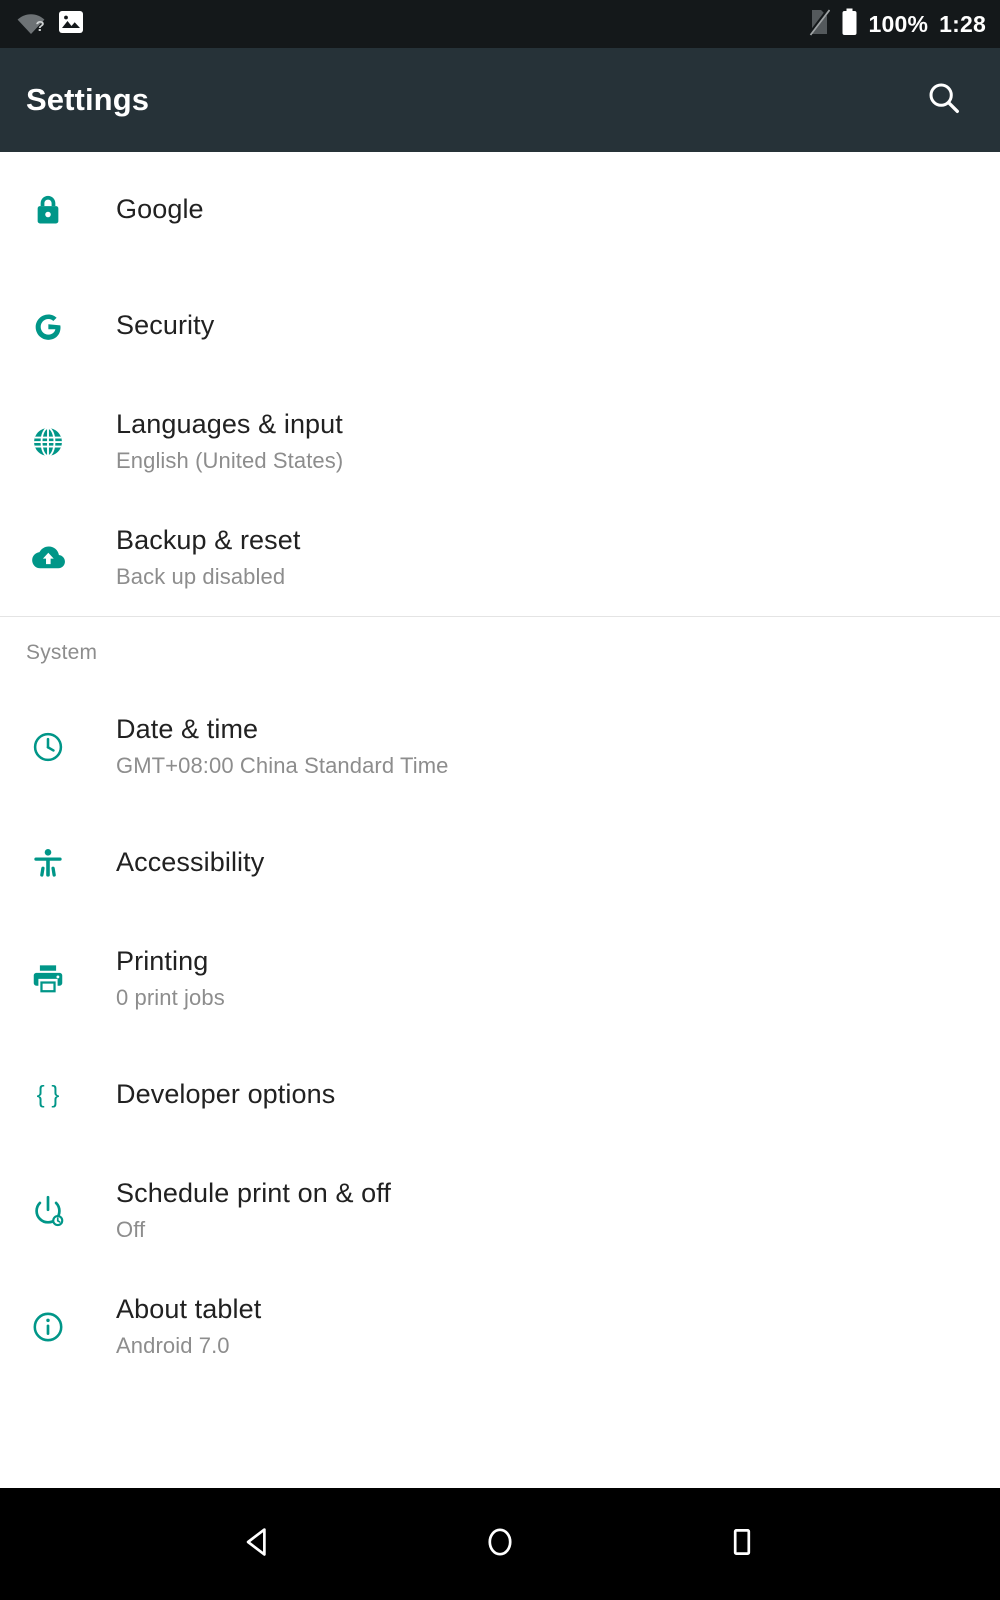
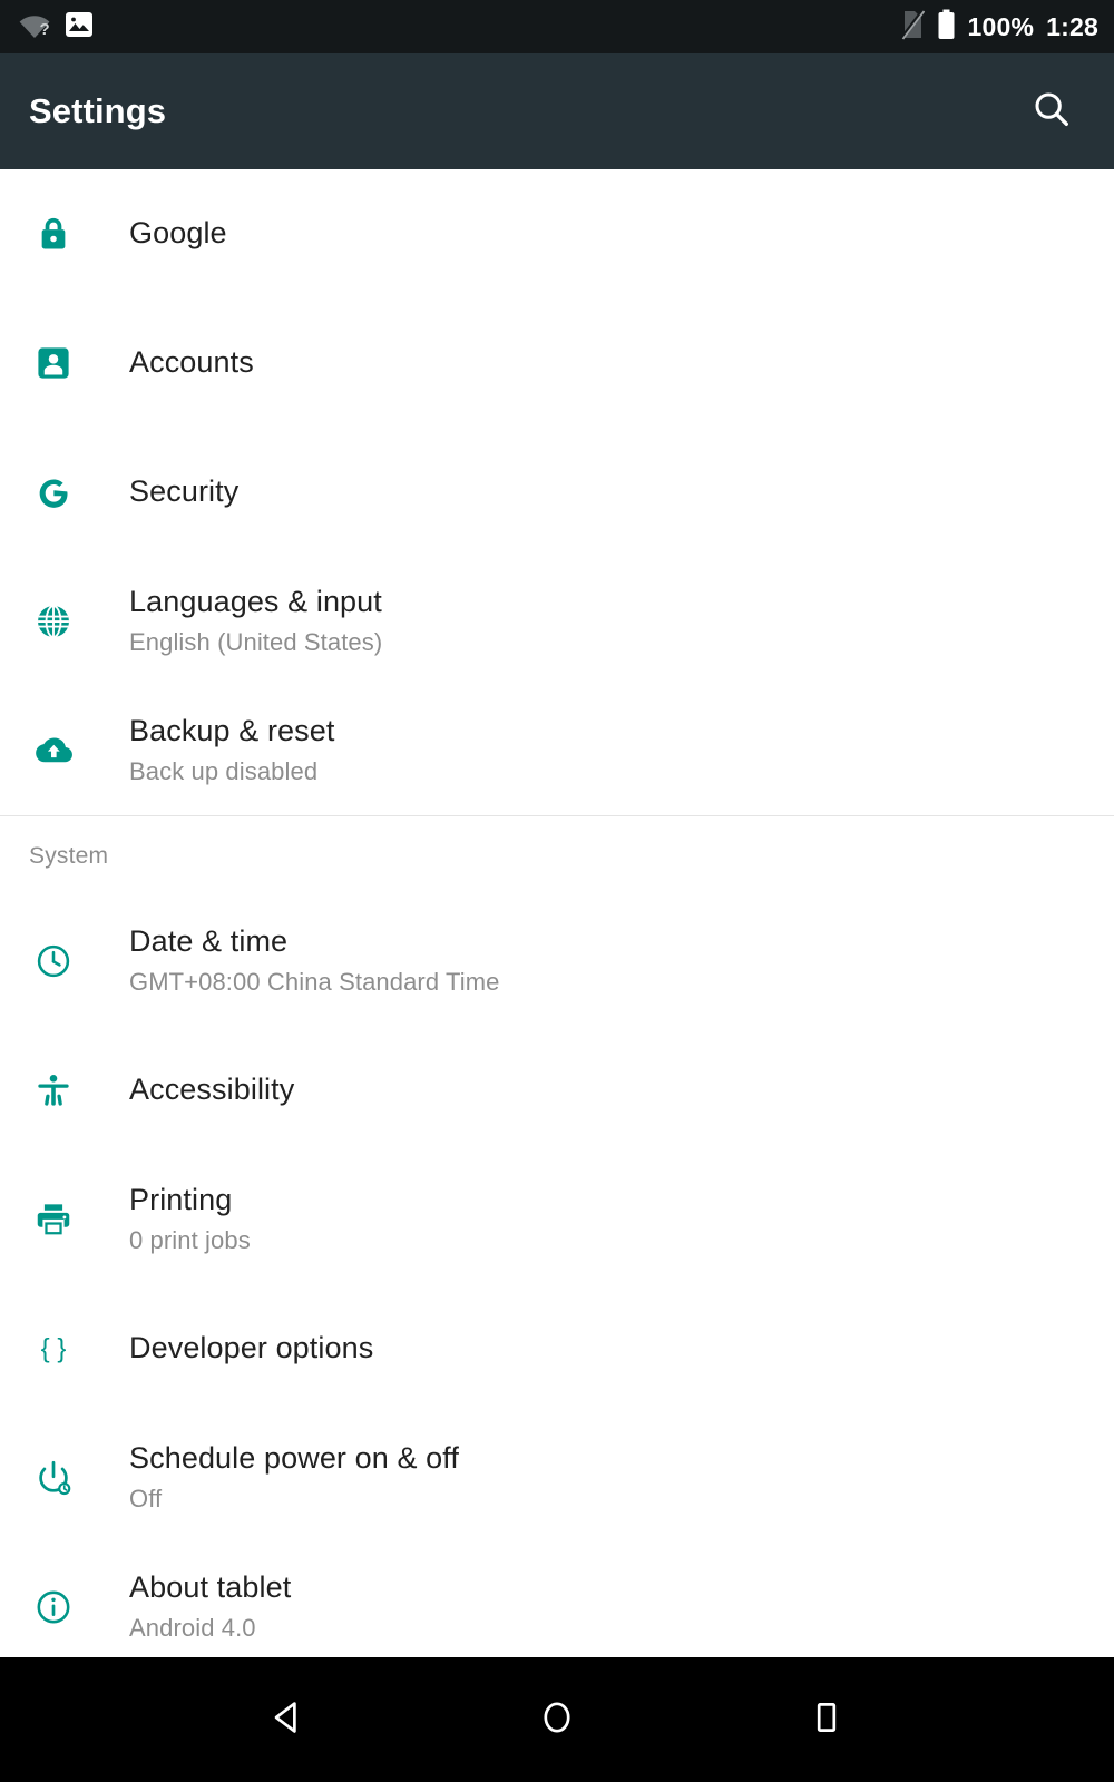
  ?
  100%
  1:28
  Settings
  Google
+ Accounts
  Security
  Languages & input
  English (United States)
  Backup & reset
  Back up disabled
  System
  Date & time
  GMT+08:00 China Standard Time
  Accessibility
  Printing
  0 print jobs
  { }
  Developer options
- Schedule print on & off
+ Schedule power on & off
  Off
  About tablet
- Android 7.0
+ Android 4.0
